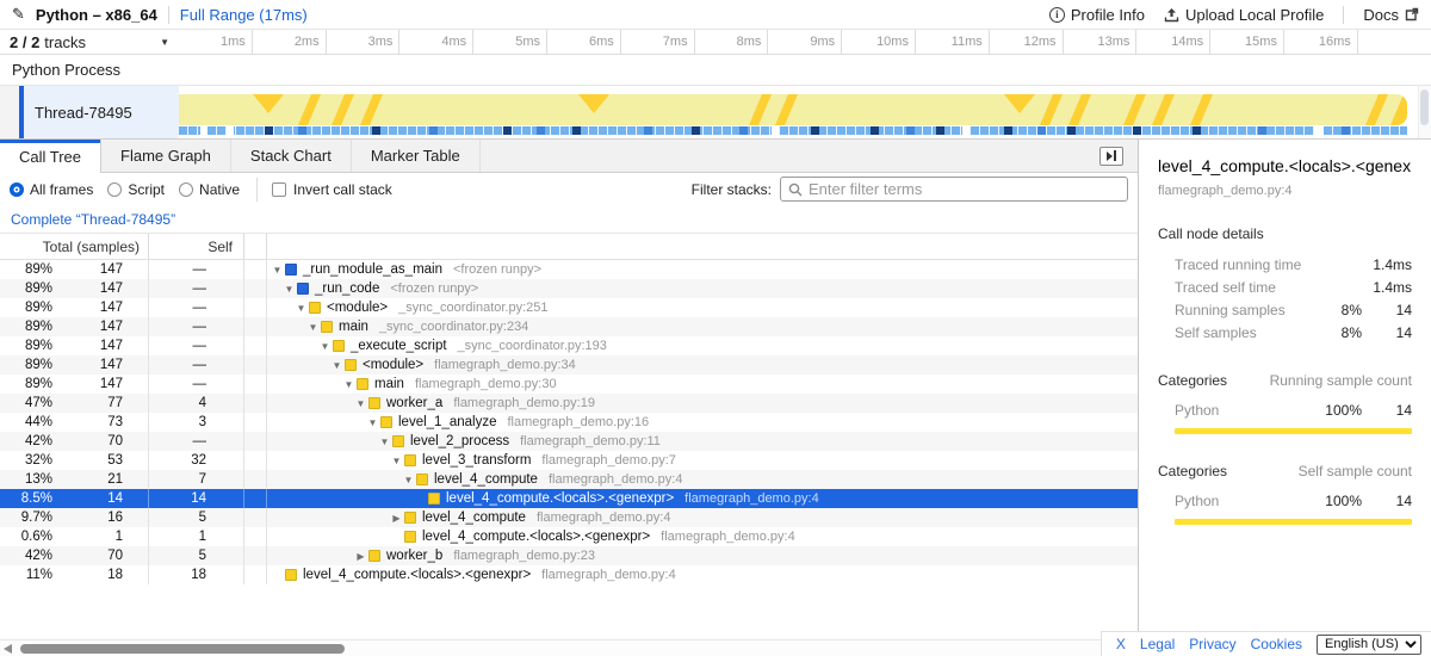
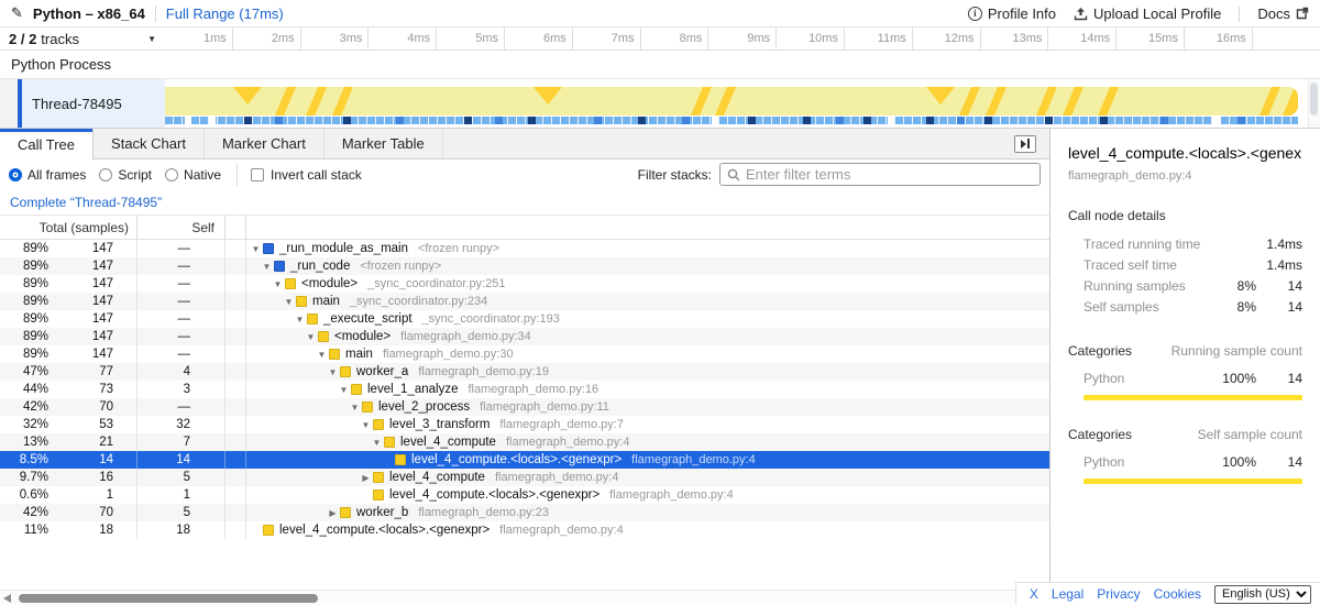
  ✎
  Python – x86_64
  Full Range (17ms)
  i
  Profile Info
  Upload Local Profile
  Docs
  2 / 2
  tracks
  ▼
  1ms
  2ms
  3ms
  4ms
  5ms
  6ms
  7ms
  8ms
  9ms
  10ms
  11ms
  12ms
  13ms
  14ms
  15ms
  16ms
  Python Process
  Thread-78495
  Call Tree
- Flame Graph
  Stack Chart
+ Marker Chart
  Marker Table
  All frames
  Script
  Native
  Invert call stack
  Filter stacks:
  Enter filter terms
  Complete “Thread-78495”
  Total (samples)
  Self
  89%
  147
  —
  ▼
  _run_module_as_main
  <frozen runpy>
  89%
  147
  —
  ▼
  _run_code
  <frozen runpy>
  89%
  147
  —
  ▼
  <module>
  _sync_coordinator.py:251
  89%
  147
  —
  ▼
  main
  _sync_coordinator.py:234
  89%
  147
  —
  ▼
  _execute_script
  _sync_coordinator.py:193
  89%
  147
  —
  ▼
  <module>
  flamegraph_demo.py:34
  89%
  147
  —
  ▼
  main
  flamegraph_demo.py:30
  47%
  77
  4
  ▼
  worker_a
  flamegraph_demo.py:19
  44%
  73
  3
  ▼
  level_1_analyze
  flamegraph_demo.py:16
  42%
  70
  —
  ▼
  level_2_process
  flamegraph_demo.py:11
  32%
  53
  32
  ▼
  level_3_transform
  flamegraph_demo.py:7
  13%
  21
  7
  ▼
  level_4_compute
  flamegraph_demo.py:4
  8.5%
  14
  14
  level_4_compute.<locals>.<genexpr>
  flamegraph_demo.py:4
  9.7%
  16
  5
  ▶
  level_4_compute
  flamegraph_demo.py:4
  0.6%
  1
  1
  level_4_compute.<locals>.<genexpr>
  flamegraph_demo.py:4
  42%
  70
  5
  ▶
  worker_b
  flamegraph_demo.py:23
  11%
  18
  18
  level_4_compute.<locals>.<genexpr>
  flamegraph_demo.py:4
  level_4_compute.<locals>.<genex
  flamegraph_demo.py:4
  Call node details
  Traced running time
  1.4ms
  Traced self time
  1.4ms
  Running samples
  8%
  14
  Self samples
  8%
  14
  Categories
  Running sample count
  Python
  100%
  14
  Categories
  Self sample count
  Python
  100%
  14
  X
  Legal
  Privacy
  Cookies
  English (US)
